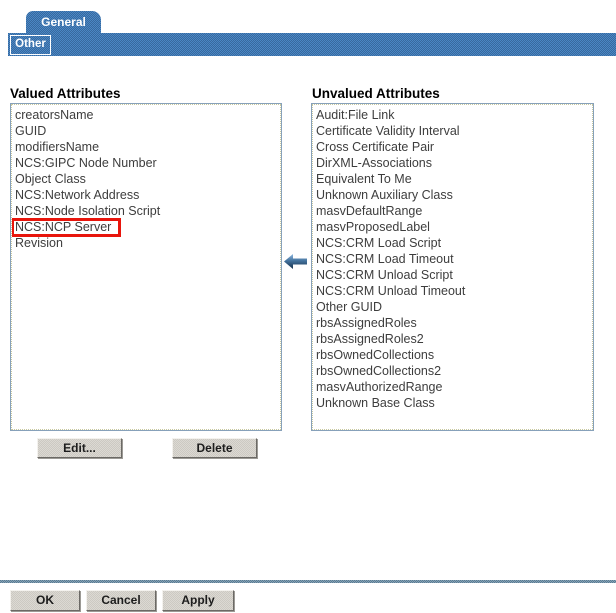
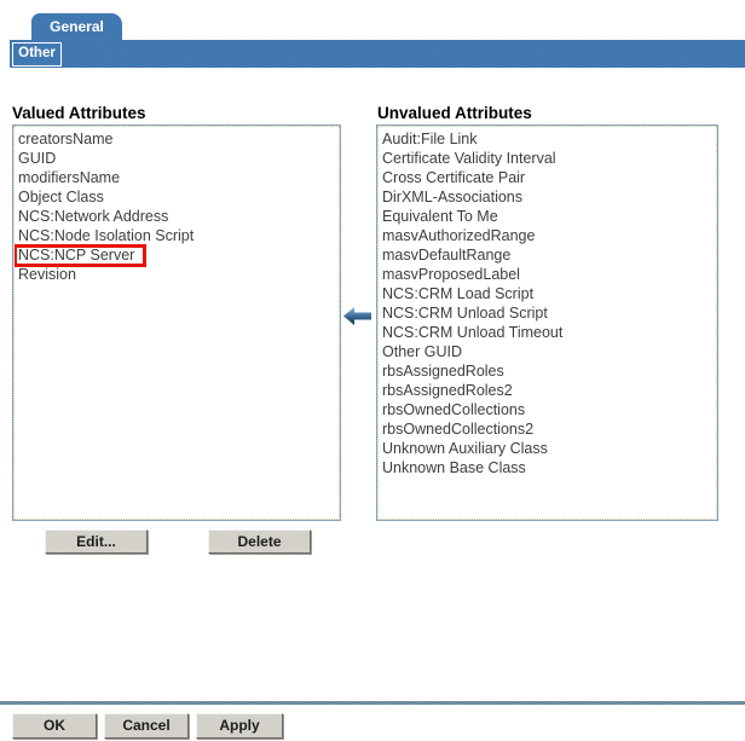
  General
  Other
  Valued Attributes
  Unvalued Attributes
  creatorsName
  GUID
  modifiersName
- NCS:GIPC Node Number
  Object Class
  NCS:Network Address
  NCS:Node Isolation Script
  NCS:NCP Server
  Revision
  Audit:File Link
  Certificate Validity Interval
  Cross Certificate Pair
  DirXML-Associations
  Equivalent To Me
- Unknown Auxiliary Class
+ masvAuthorizedRange
  masvDefaultRange
  masvProposedLabel
  NCS:CRM Load Script
- NCS:CRM Load Timeout
  NCS:CRM Unload Script
  NCS:CRM Unload Timeout
  Other GUID
  rbsAssignedRoles
  rbsAssignedRoles2
  rbsOwnedCollections
  rbsOwnedCollections2
- masvAuthorizedRange
+ Unknown Auxiliary Class
  Unknown Base Class
  Edit...
  Delete
  OK
  Cancel
  Apply
